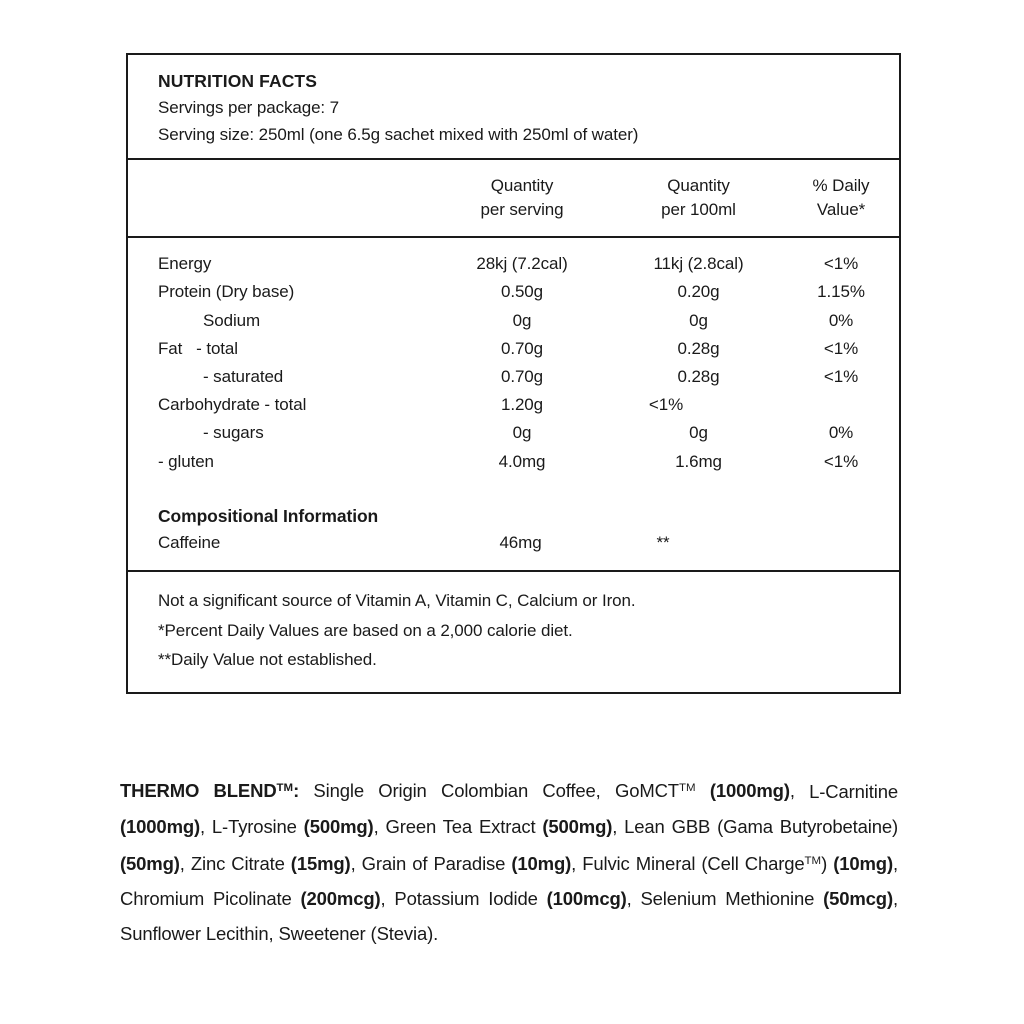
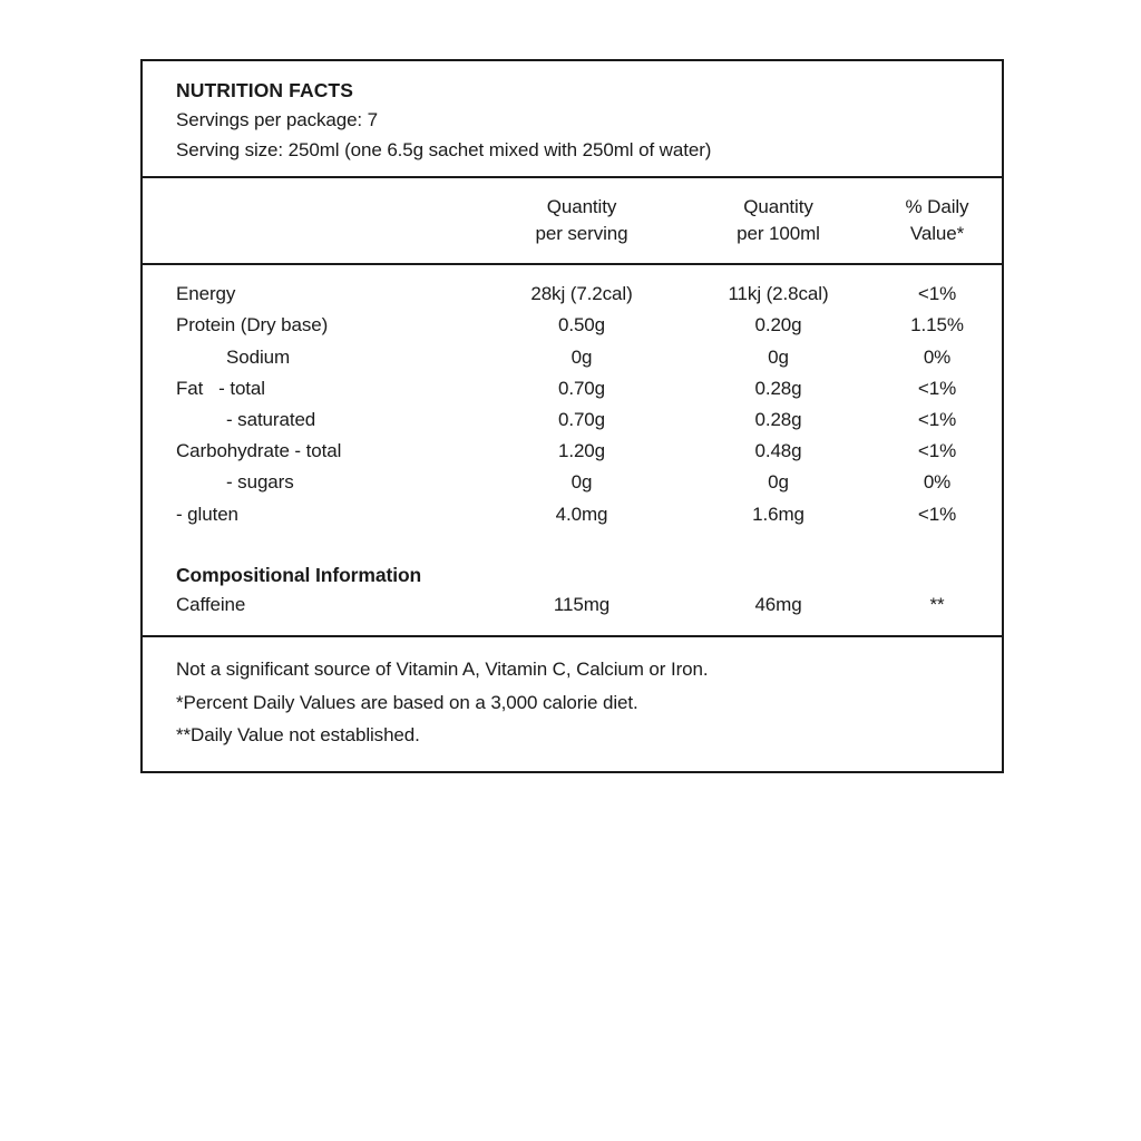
  NUTRITION FACTS
  Servings per package: 7
  Serving size: 250ml (one 6.5g sachet mixed with 250ml of water)
  Quantity
  per serving
  Quantity
  per 100ml
  % Daily
  Value*
  Energy
  28kj (7.2cal)
  11kj (2.8cal)
  <1%
  Protein (Dry base)
  0.50g
  0.20g
  1.15%
  Sodium
  0g
  0g
  0%
  Fat - total
  0.70g
  0.28g
  <1%
  - saturated
  0.70g
  0.28g
  <1%
  Carbohydrate - total
  1.20g
+ 0.48g
  <1%
  - sugars
  0g
  0g
  0%
  - gluten
  4.0mg
  1.6mg
  <1%
  Compositional Information
  Caffeine
+ 115mg
  46mg
  **
  Not a significant source of Vitamin A, Vitamin C, Calcium or Iron.
- *Percent Daily Values are based on a 2,000 calorie diet.
+ *Percent Daily Values are based on a 3,000 calorie diet.
  **Daily Value not established.
- THERMO BLENDTM: Single Origin Colombian Coffee, GoMCTTM (1000mg), L-Carnitine (1000mg), L-Tyrosine (500mg), Green Tea Extract (500mg), Lean GBB (Gama Butyrobetaine) (50mg), Zinc Citrate (15mg), Grain of Paradise (10mg), Fulvic Mineral (Cell ChargeTM) (10mg), Chromium Picolinate (200mcg), Potassium Iodide (100mcg), Selenium Methionine (50mcg), Sunflower Lecithin, Sweetener (Stevia).
